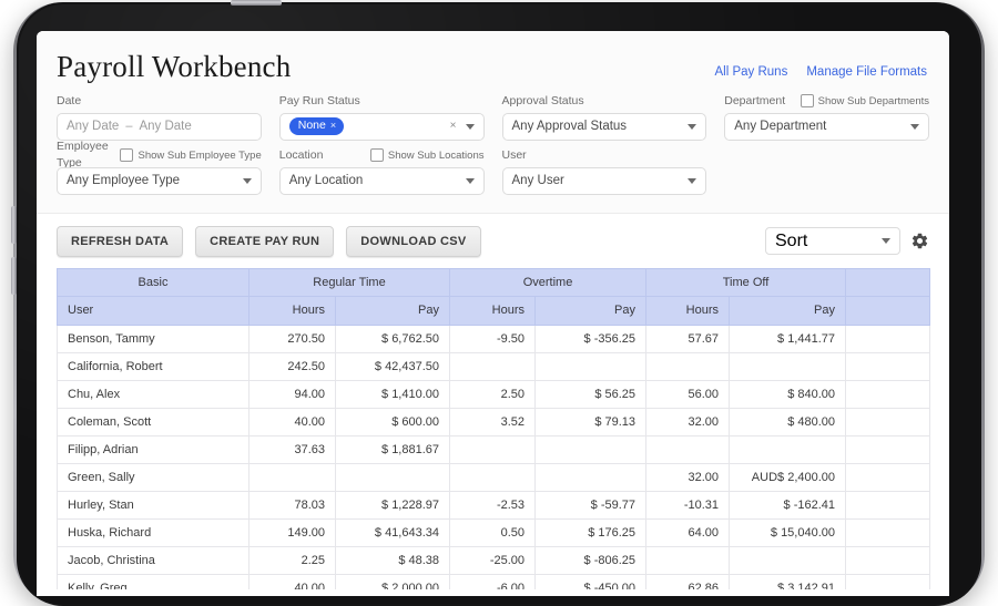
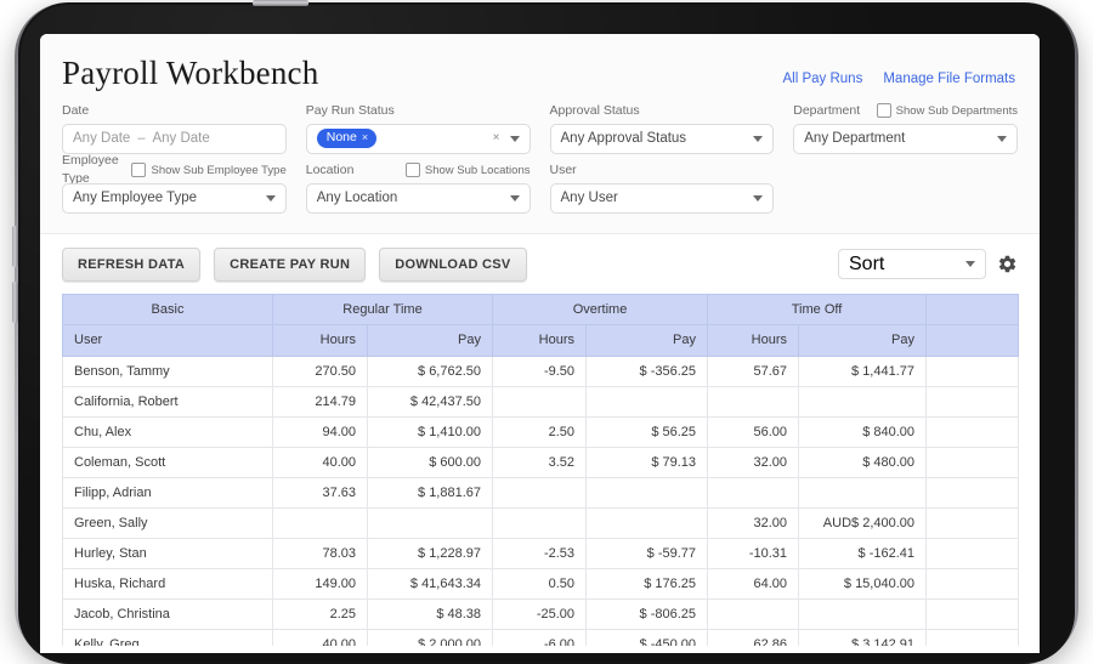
  Payroll Workbench
  All Pay Runs
  Manage File Formats
  Date
  Any Date
  –
  Any Date
  Pay Run Status
  None
  ×
  ×
  Approval Status
  Any Approval Status
  Department
  Show Sub Departments
  Any Department
  Employee Type
  Show Sub Employee Type
  Any Employee Type
  Location
  Show Sub Locations
  Any Location
  User
  Any User
  REFRESH DATA
  CREATE PAY RUN
  DOWNLOAD CSV
  Sort
  Basic	Regular Time	Overtime	Time Off
  User	Hours	Pay	Hours	Pay	Hours	Pay
  Benson, Tammy	270.50	$ 6,762.50	-9.50	$ -356.25	57.67	$ 1,441.77
- California, Robert	242.50	$ 42,437.50
+ California, Robert	214.79	$ 42,437.50
  Chu, Alex	94.00	$ 1,410.00	2.50	$ 56.25	56.00	$ 840.00
  Coleman, Scott	40.00	$ 600.00	3.52	$ 79.13	32.00	$ 480.00
  Filipp, Adrian	37.63	$ 1,881.67
  Green, Sally					32.00	AUD$ 2,400.00
  Hurley, Stan	78.03	$ 1,228.97	-2.53	$ -59.77	-10.31	$ -162.41
  Huska, Richard	149.00	$ 41,643.34	0.50	$ 176.25	64.00	$ 15,040.00
  Jacob, Christina	2.25	$ 48.38	-25.00	$ -806.25
  Kelly, Greg	40.00	$ 2,000.00	-6.00	$ -450.00	62.86	$ 3,142.91
